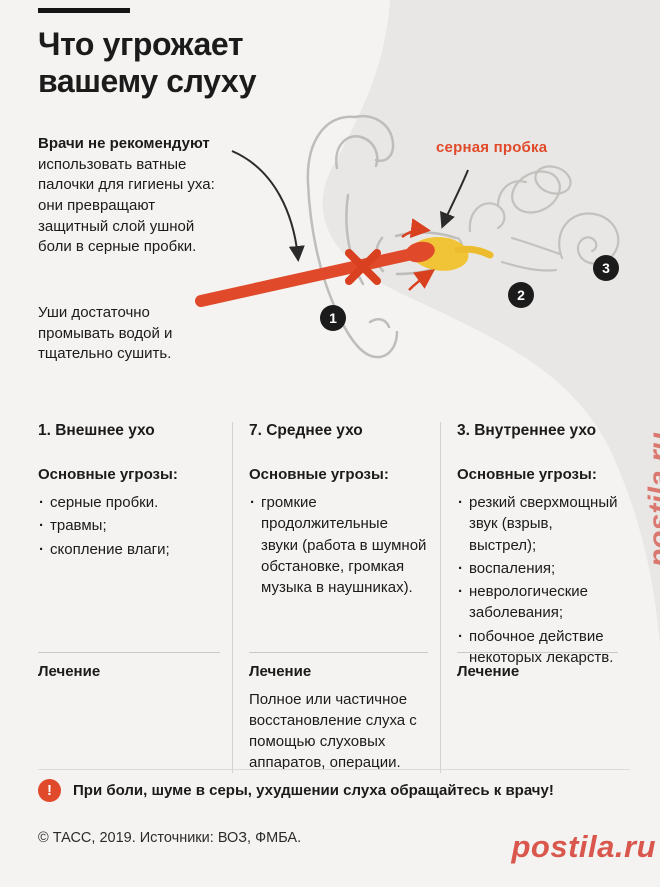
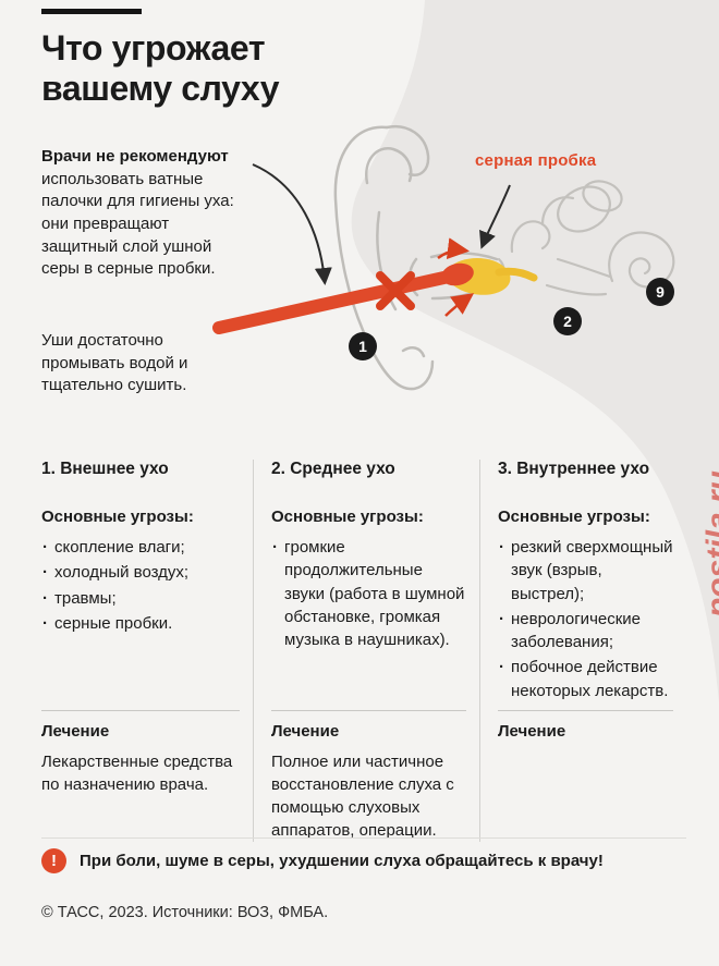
  1
  2
- 3
+ 9
  Что угрожает
  вашему слуху
- Врачи не рекомендуют использовать ватные палочки для гигиены уха: они превращают защитный слой ушной боли в серные пробки.
+ Врачи не рекомендуют использовать ватные палочки для гигиены уха: они превращают защитный слой ушной серы в серные пробки.
  Уши достаточно промывать водой и тщательно сушить.
  серная пробка
  1. Внешнее ухо
  Основные угрозы:
- серные пробки.
+ скопление влаги;
+ холодный воздух;
  травмы;
- скопление влаги;
+ серные пробки.
  Лечение
+ Лекарственные средства по назначению врача.
- 7. Среднее ухо
+ 2. Среднее ухо
  Основные угрозы:
  громкие продолжительные звуки (работа в шумной обстановке, громкая музыка в наушниках).
  Лечение
  Полное или частичное восстановление слуха с помощью слуховых аппаратов, операции.
  3. Внутреннее ухо
  Основные угрозы:
  резкий сверхмощный звук (взрыв, выстрел);
- воспаления;
  неврологические заболевания;
  побочное действие некоторых лекарств.
  Лечение
  !
  При боли, шуме в серы, ухудшении слуха обращайтесь к врачу!
- © ТАСС, 2019. Источники: ВОЗ, ФМБА.
+ © ТАСС, 2023. Источники: ВОЗ, ФМБА.
- postila.ru
